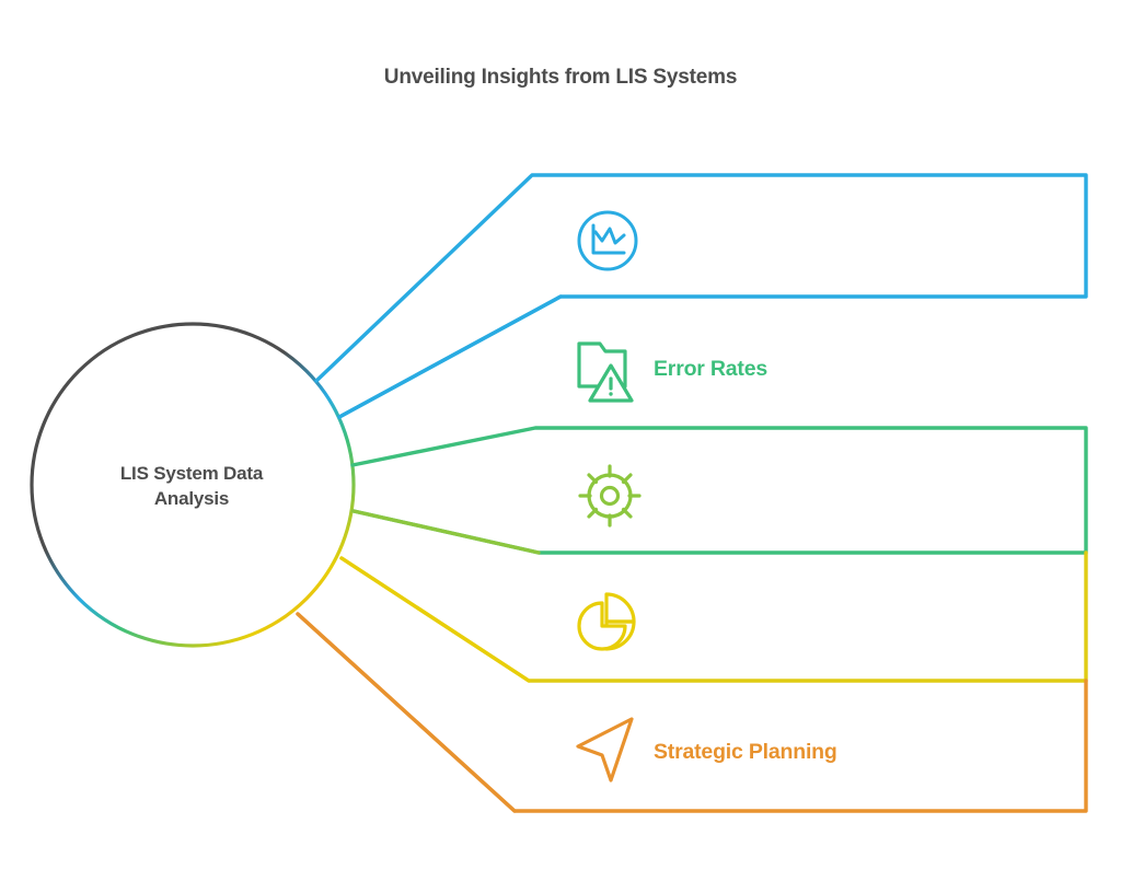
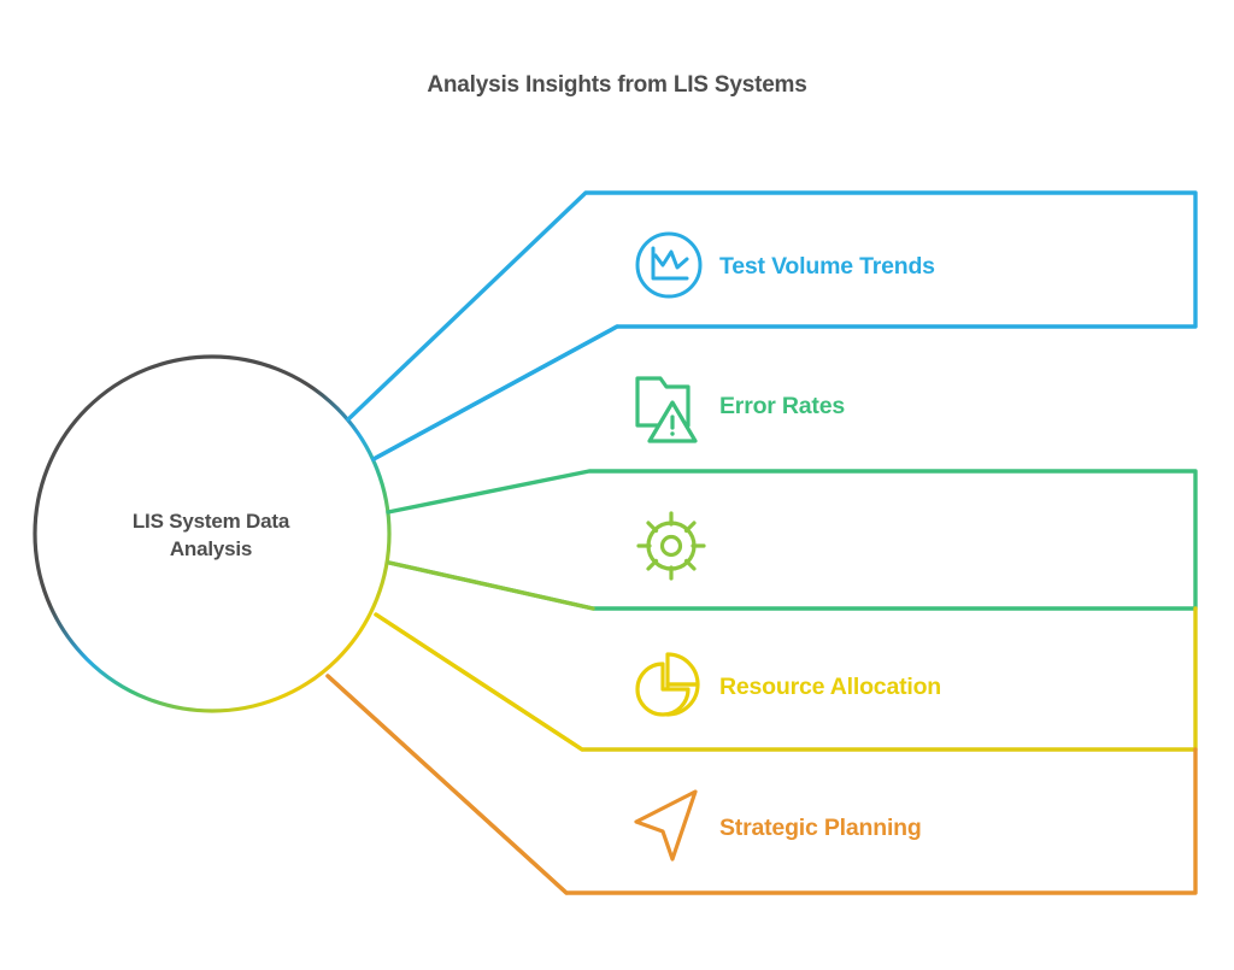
- Unveiling Insights from LIS Systems
+ Analysis Insights from LIS Systems
  LIS System Data
  Analysis
+ Test Volume Trends
  Error Rates
+ Resource Allocation
  Strategic Planning
